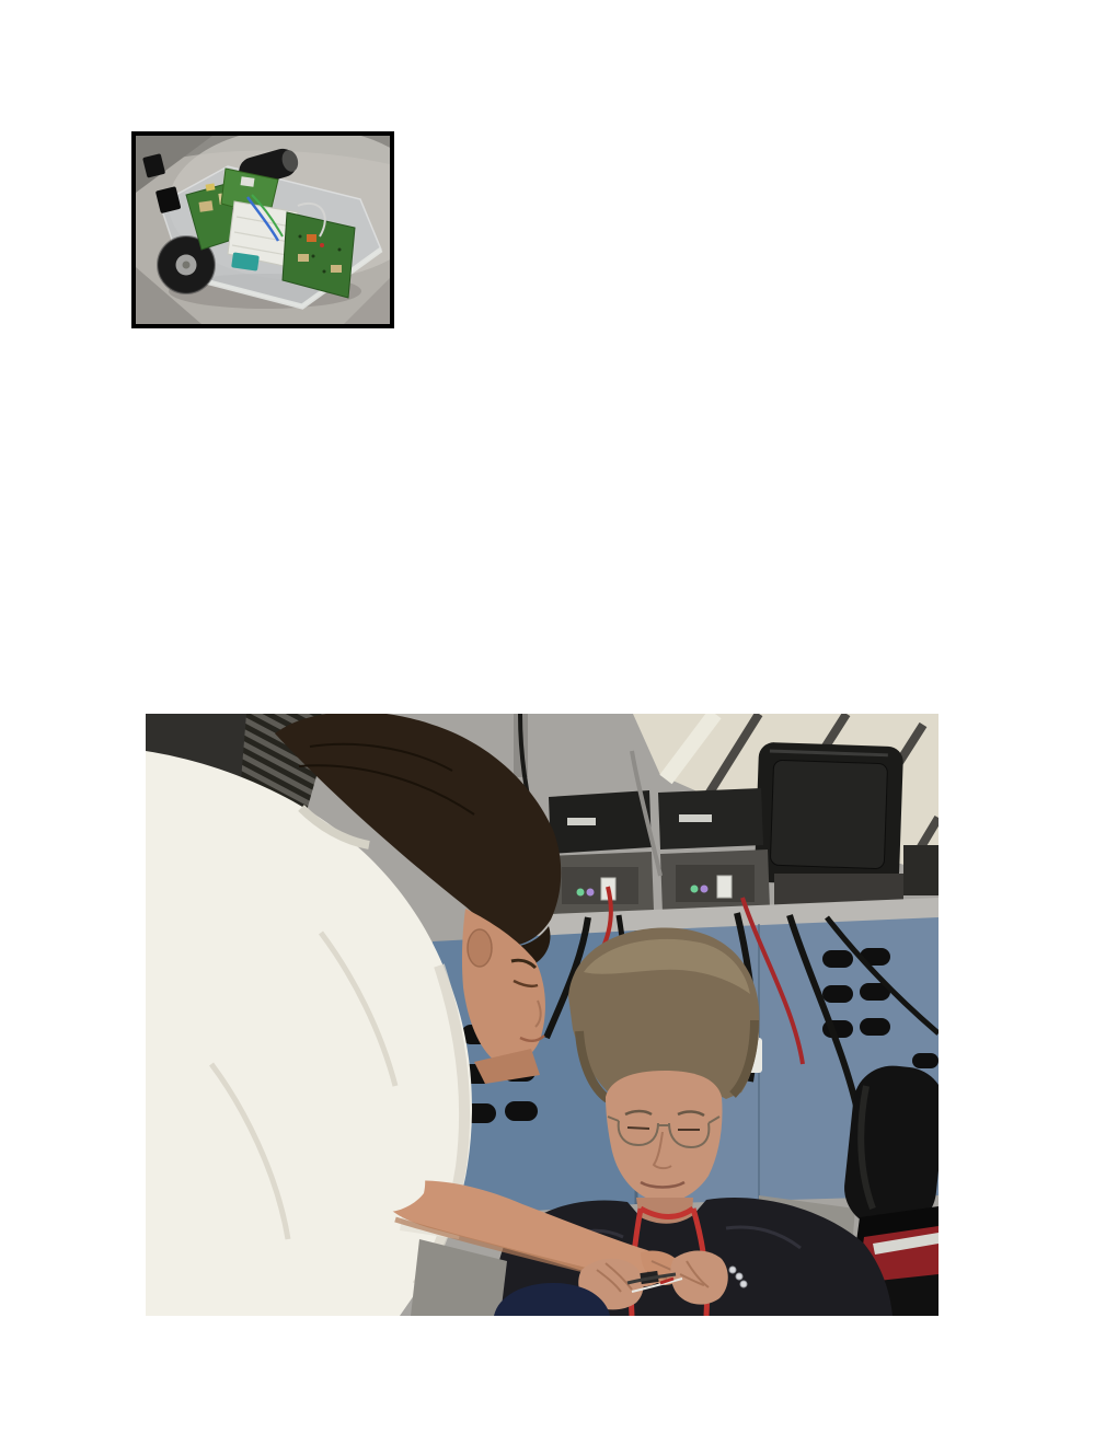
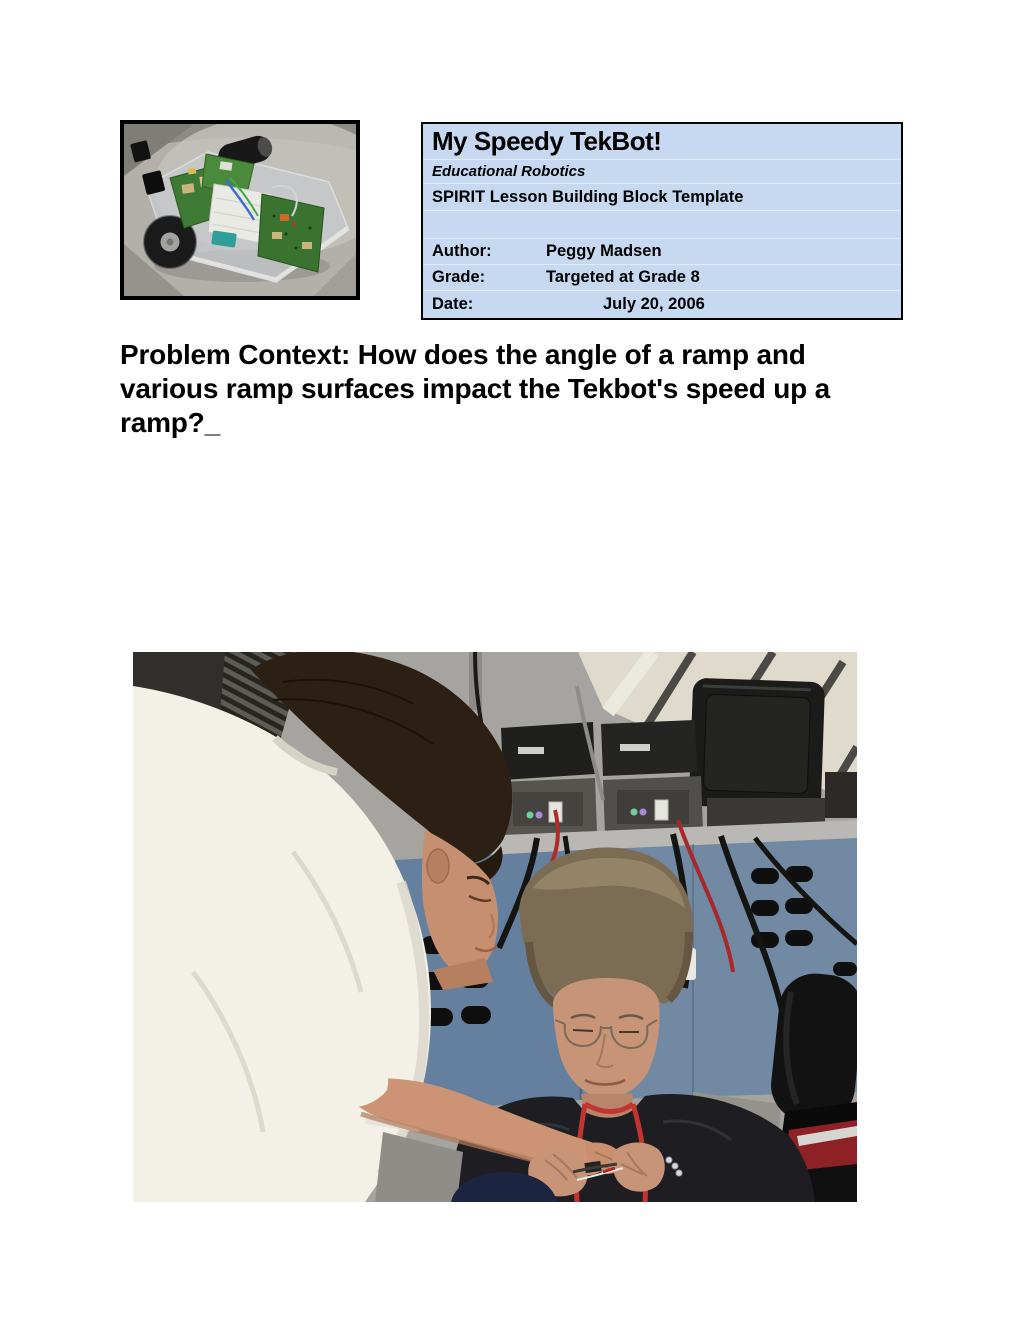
+ My Speedy TekBot!
+ Educational Robotics
+ SPIRIT Lesson Building Block Template
+ Author:
+ Peggy Madsen
+ Grade:
+ Targeted at Grade 8
+ Date:
+ July 20, 2006
+ Problem Context: How does the angle of a ramp and various ramp surfaces impact the Tekbot's speed up a ramp?_
